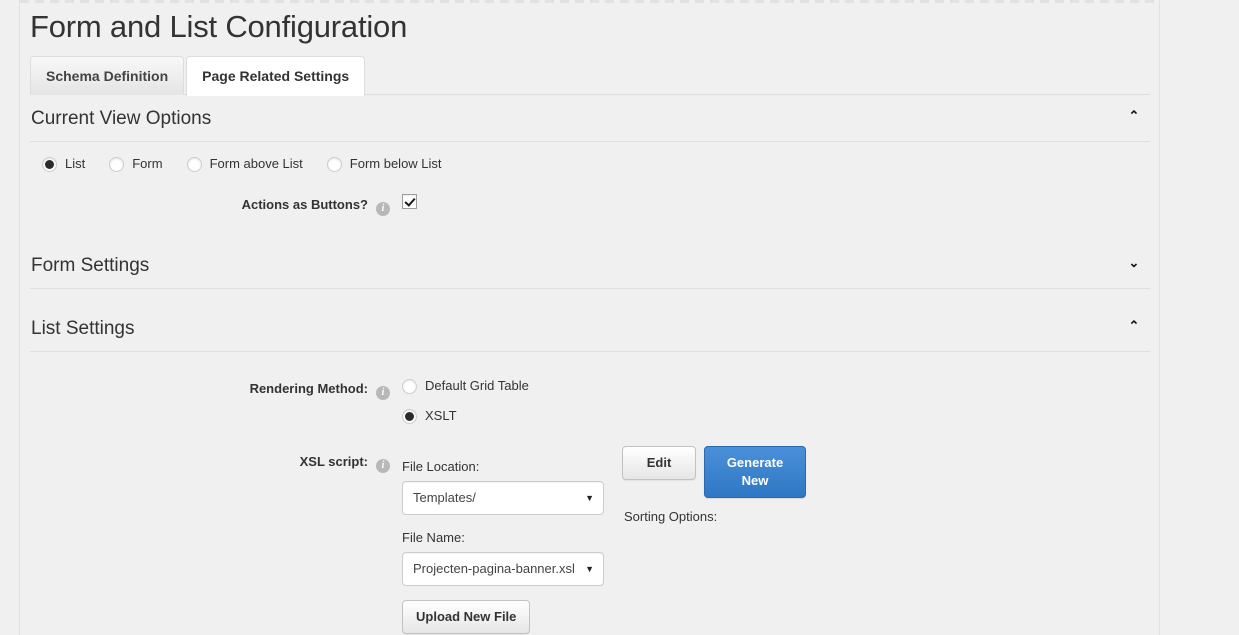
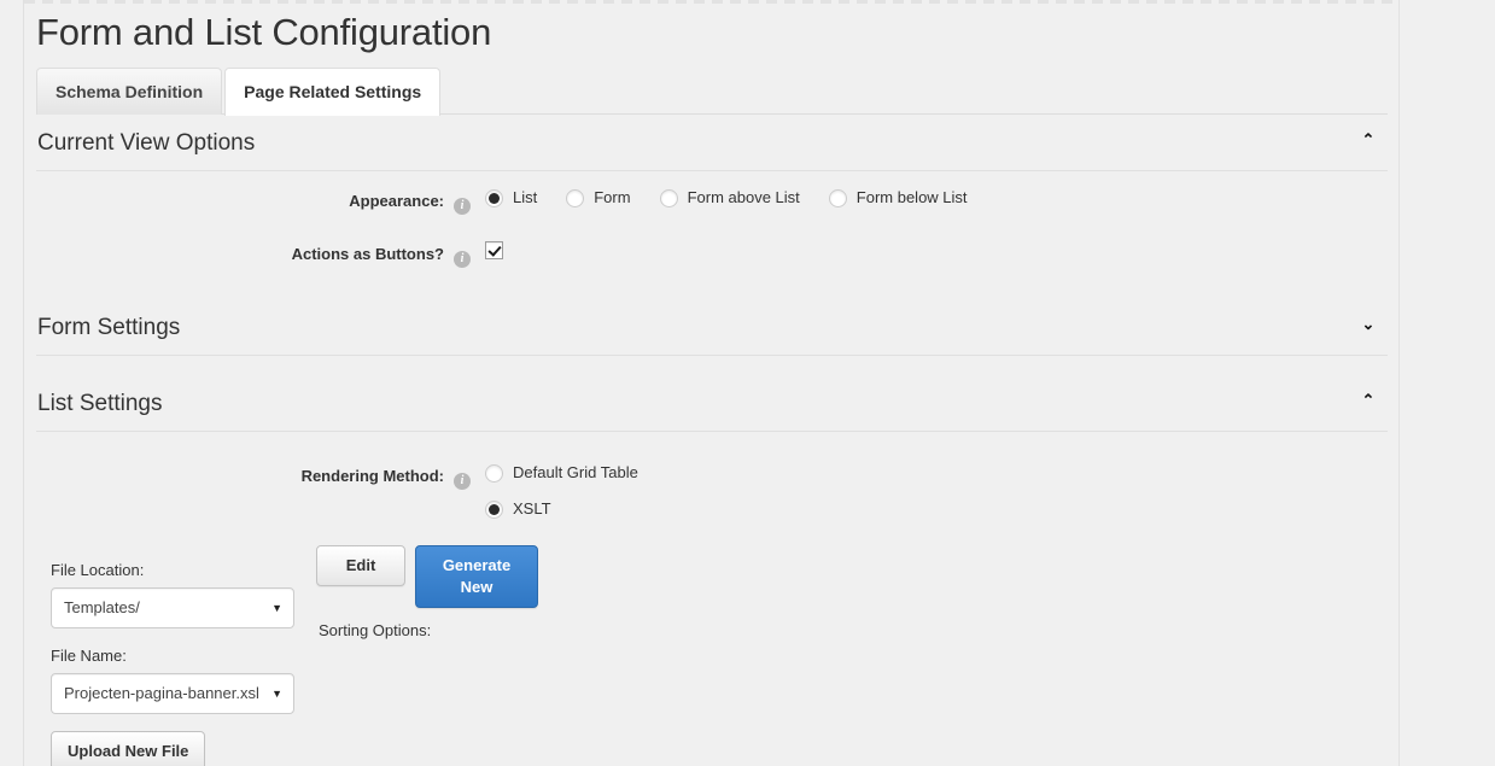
  Form and List Configuration
  Schema Definition Page Related Settings
  Current View Options
  ⌃
+ Appearance: i
  List
  Form
  Form above List
  Form below List
  Actions as Buttons? i
  Form Settings
  ⌄
  List Settings
  ⌃
  Rendering Method: i
  Default Grid Table
  XSLT
- XSL script: i
  File Location:
  Templates/
  ▼
  File Name:
  Projecten-pagina-banner.xsl
  ▼
  Upload New File
  Edit Generate New
  Sorting Options:
